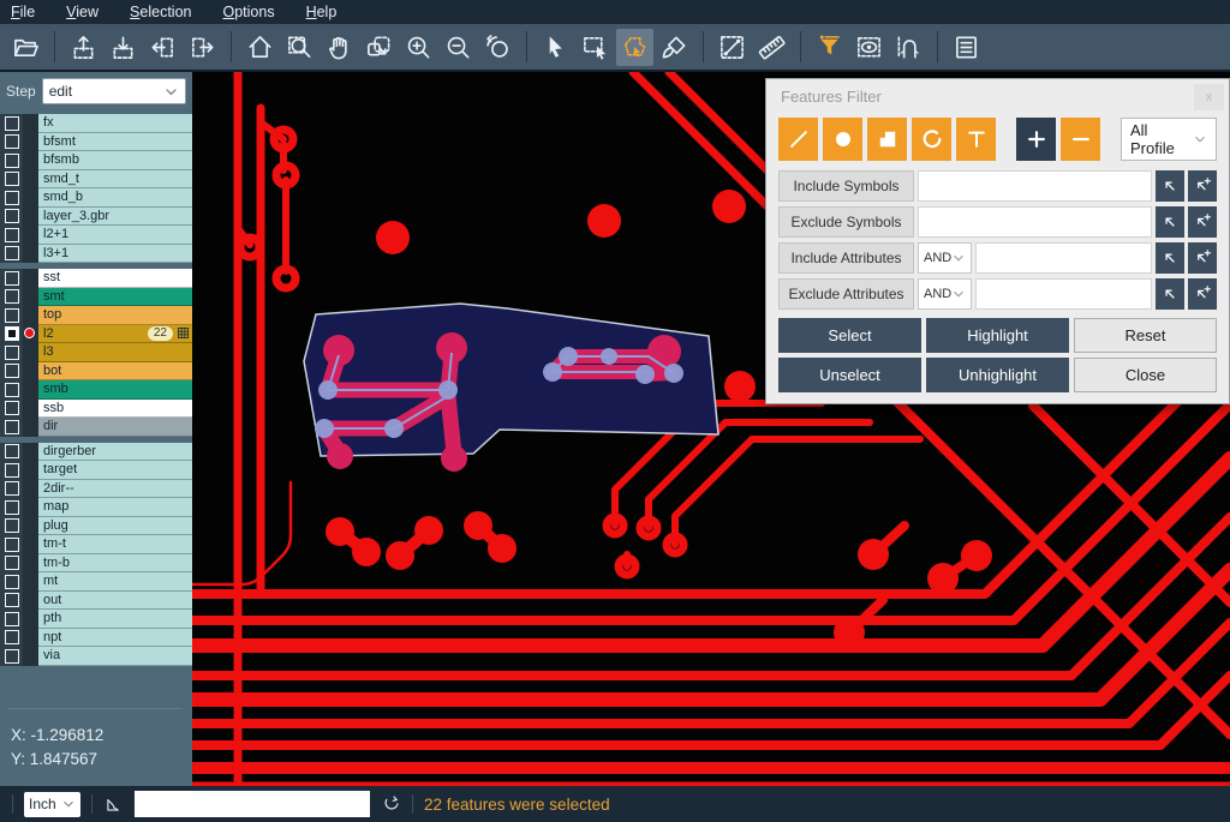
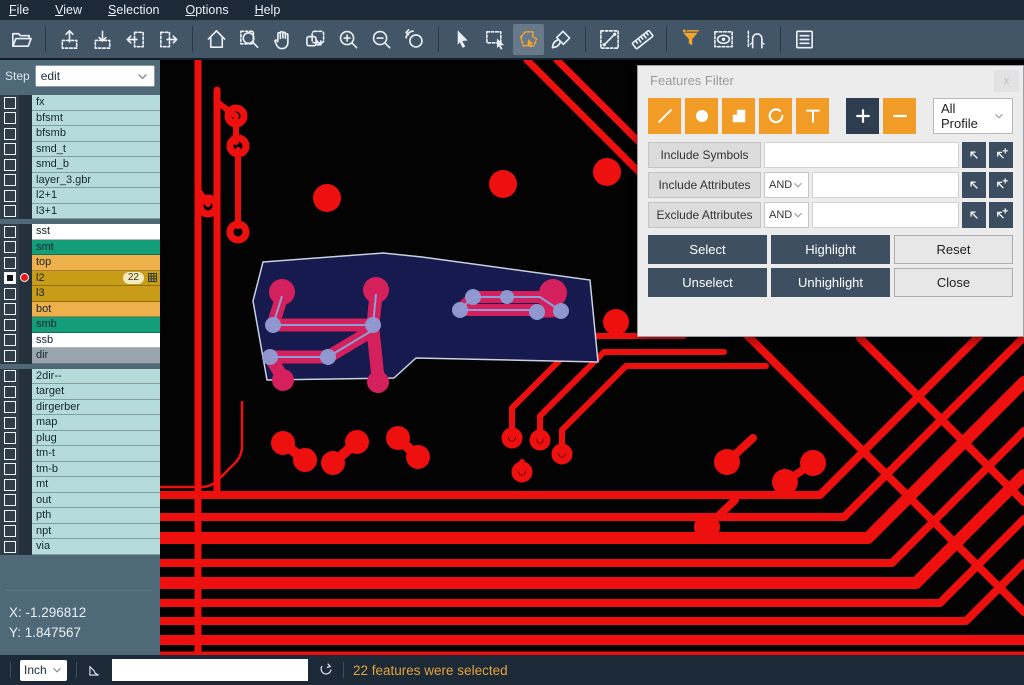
  File
  View
  Selection
  Options
  Help
  Step
  edit
  fx
  bfsmt
  bfsmb
  smd_t
  smd_b
  layer_3.gbr
  l2+1
  l3+1
  sst
  smt
  top
  l2
  22
  l3
  bot
  smb
  ssb
  dir
- dirgerber
+ 2dir--
  target
- 2dir--
+ dirgerber
  map
  plug
  tm-t
  tm-b
  mt
  out
  pth
  npt
  via
  X: -1.296812
  Y: 1.847567
  Features Filter
  x
  All Profile
  Include Symbols
- Exclude Symbols
  Include Attributes
  AND
  Exclude Attributes
  AND
  Select
  Highlight
  Reset
  Unselect
  Unhighlight
  Close
  Inch
  22 features were selected
